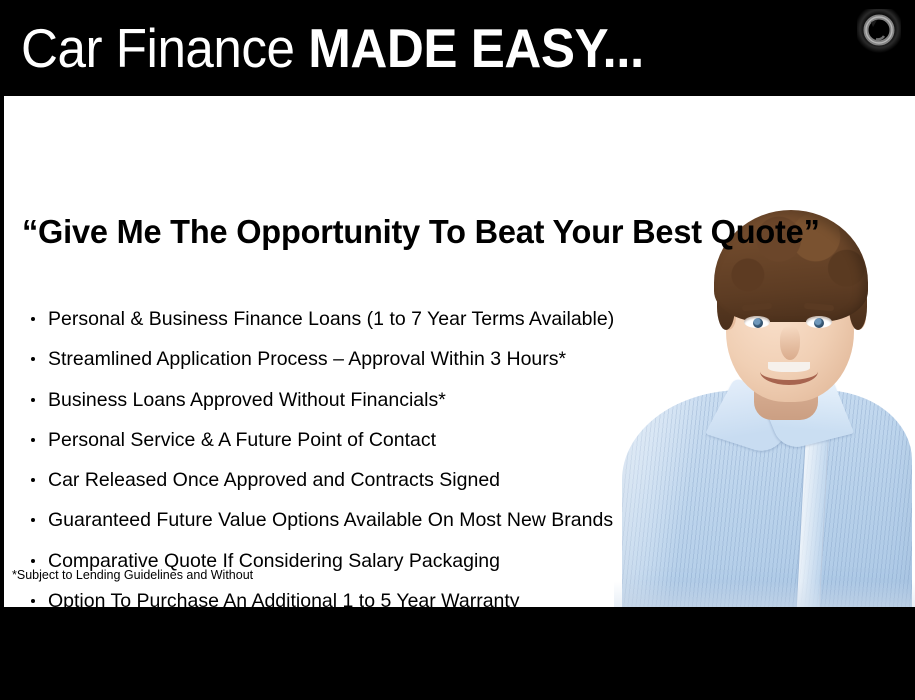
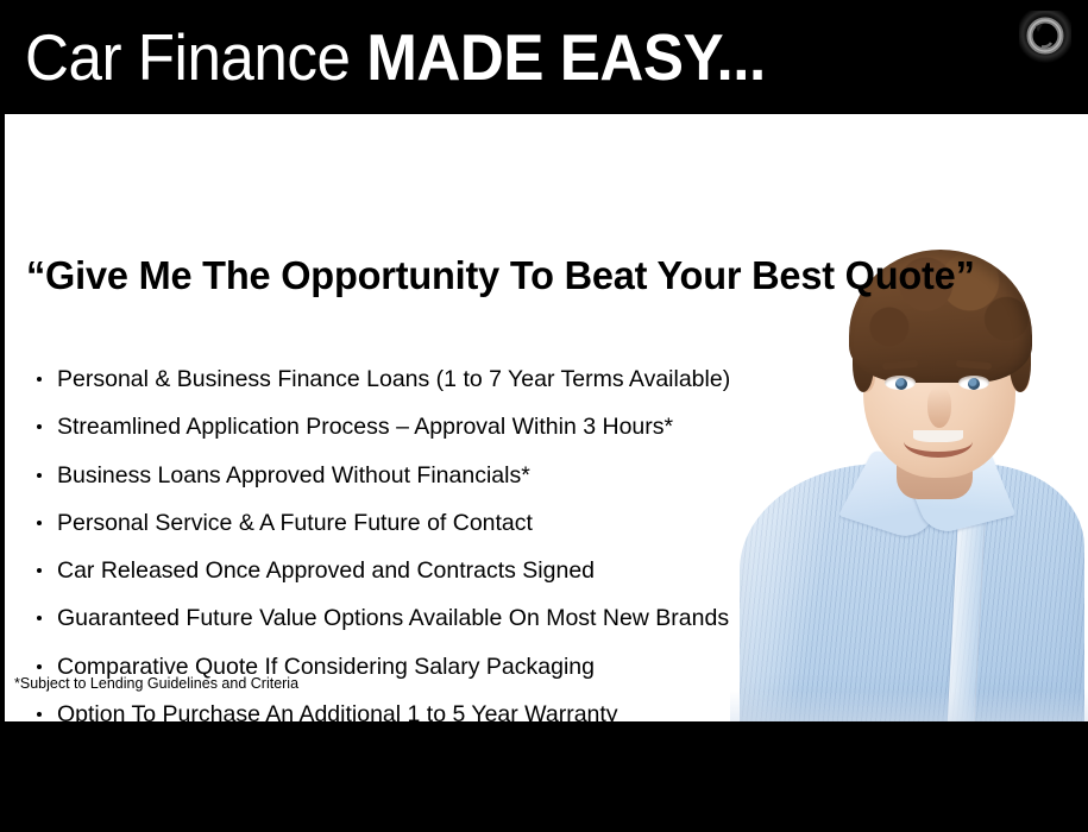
  Car Finance MADE EASY...
  “Give Me The Opportunity To Beat Your Best Quote”
  Personal & Business Finance Loans (1 to 7 Year Terms Available)
  Streamlined Application Process – Approval Within 3 Hours*
  Business Loans Approved Without Financials*
- Personal Service & A Future Point of Contact
+ Personal Service & A Future Future of Contact
  Car Released Once Approved and Contracts Signed
  Guaranteed Future Value Options Available On Most New Brands
  Comparative Quote If Considering Salary Packaging
  Option To Purchase An Additional 1 to 5 Year Warranty
- *Subject to Lending Guidelines and Without
+ *Subject to Lending Guidelines and Criteria
